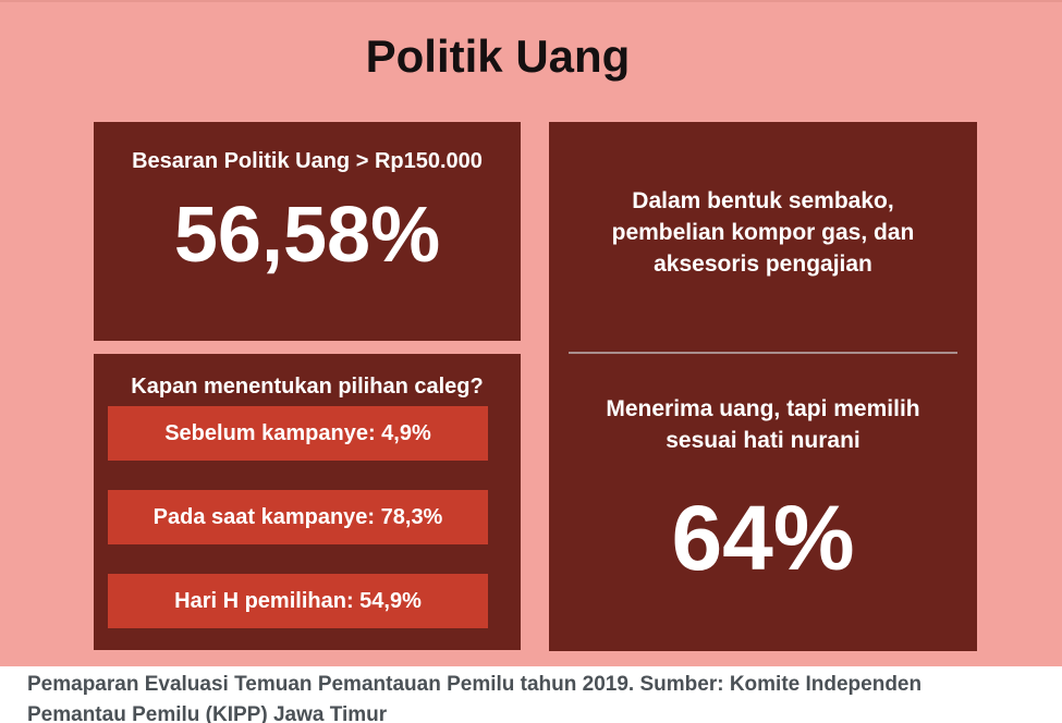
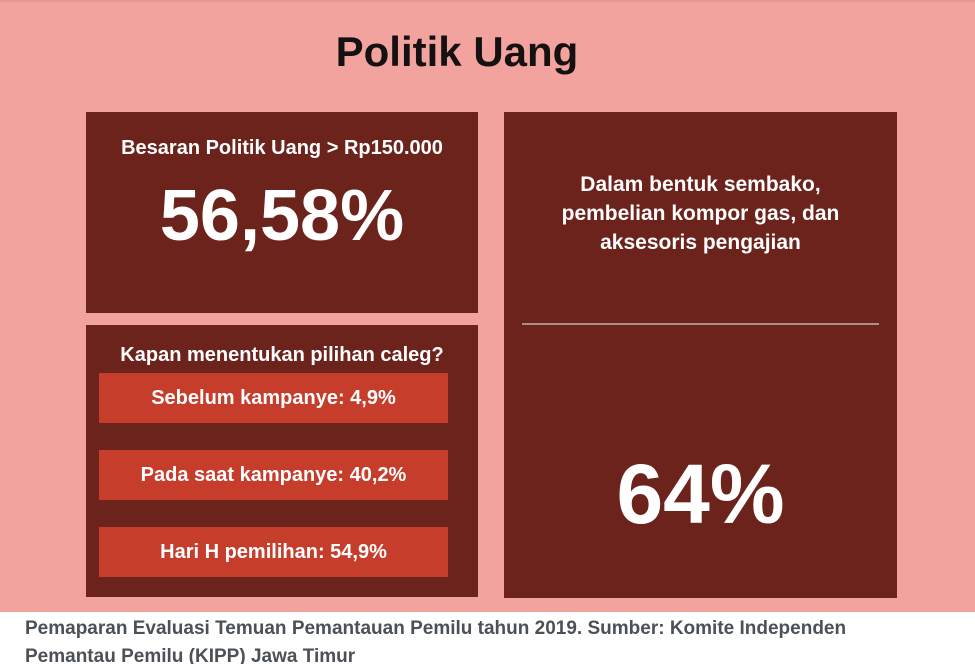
  Politik Uang
  Besaran Politik Uang > Rp150.000
  56,58%
  Kapan menentukan pilihan caleg?
  Sebelum kampanye: 4,9%
- Pada saat kampanye: 78,3%
+ Pada saat kampanye: 40,2%
  Hari H pemilihan: 54,9%
  Dalam bentuk sembako,
  pembelian kompor gas, dan
  aksesoris pengajian
- Menerima uang, tapi memilih
- sesuai hati nurani
  64%
  Pemaparan Evaluasi Temuan Pemantauan Pemilu tahun 2019. Sumber: Komite Independen
  Pemantau Pemilu (KIPP) Jawa Timur
